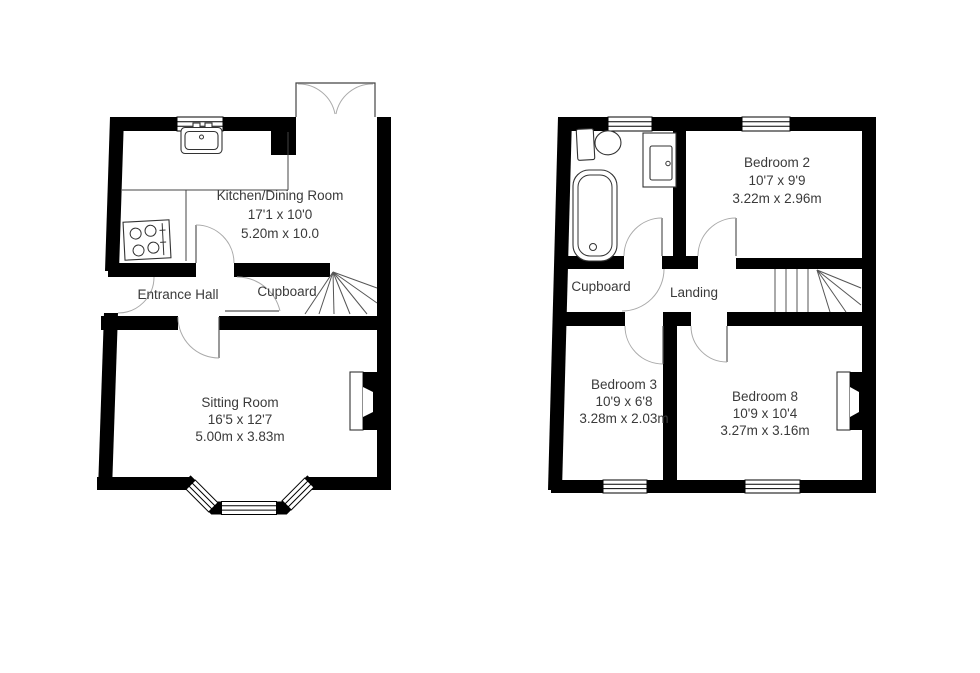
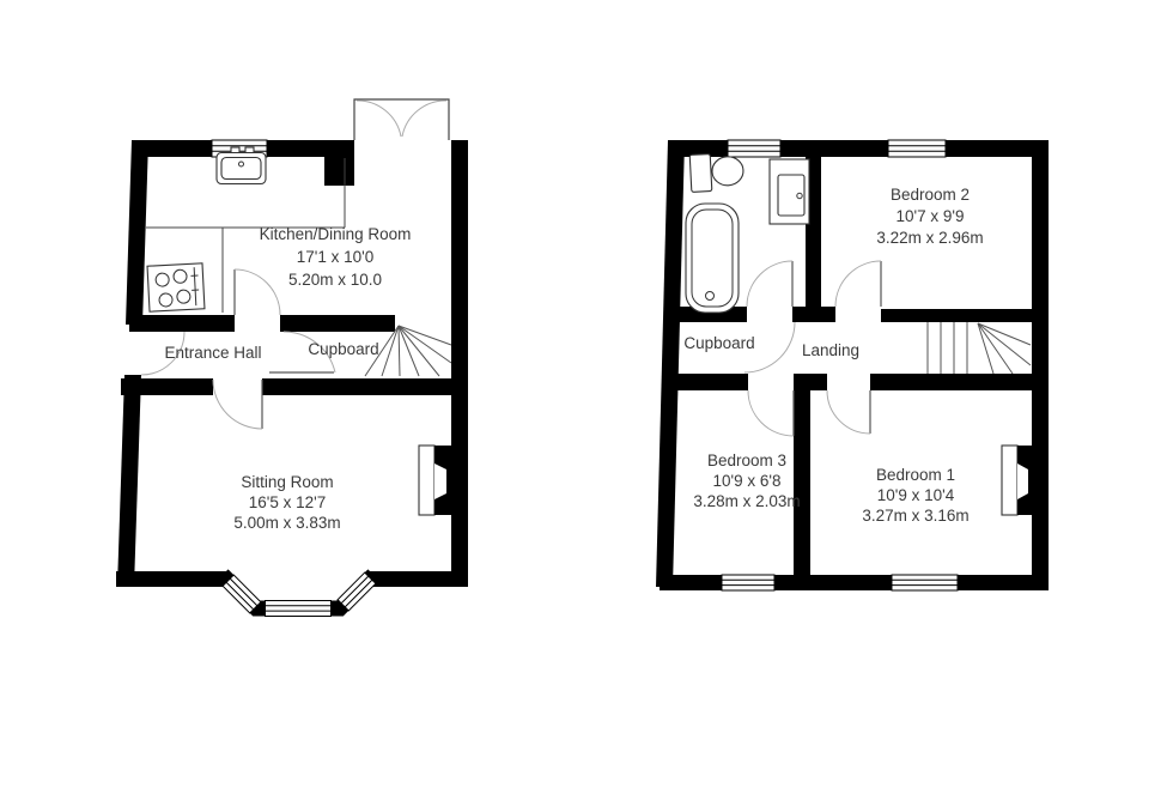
  Kitchen/Dining Room
  17'1 x 10'0
  5.20m x 10.0
  Entrance Hall
  Cupboard
  Sitting Room
  16'5 x 12'7
  5.00m x 3.83m
  Bedroom 2
  10'7 x 9'9
  3.22m x 2.96m
  Cupboard
  Landing
  Bedroom 3
  10'9 x 6'8
  3.28m x 2.03m
- Bedroom 8
+ Bedroom 1
  10'9 x 10'4
  3.27m x 3.16m
